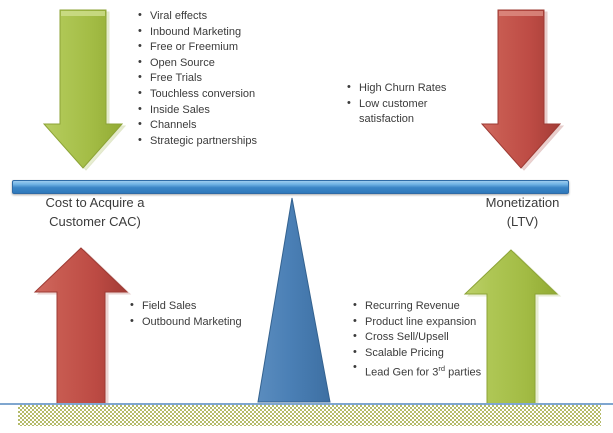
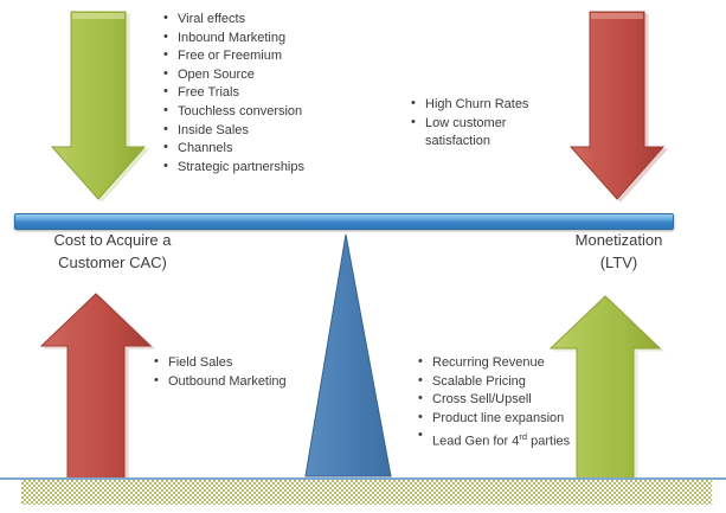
  Cost to Acquire a
  Customer CAC)
  Monetization
  (LTV)
  Viral effects
  Inbound Marketing
  Free or Freemium
  Open Source
  Free Trials
  Touchless conversion
  Inside Sales
  Channels
  Strategic partnerships
  High Churn Rates
  Low customer
  satisfaction
  Field Sales
  Outbound Marketing
  Recurring Revenue
- Product line expansion
+ Scalable Pricing
  Cross Sell/Upsell
- Scalable Pricing
+ Product line expansion
- Lead Gen for 3rd parties
+ Lead Gen for 4rd parties
